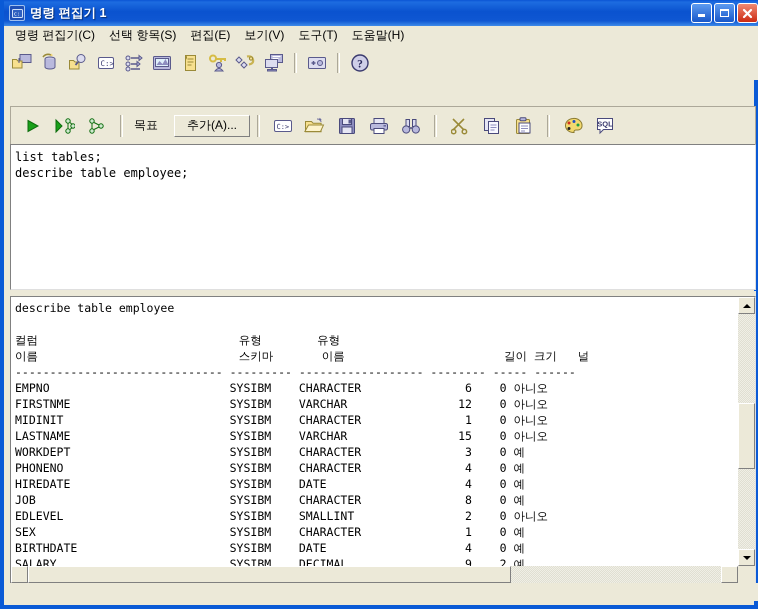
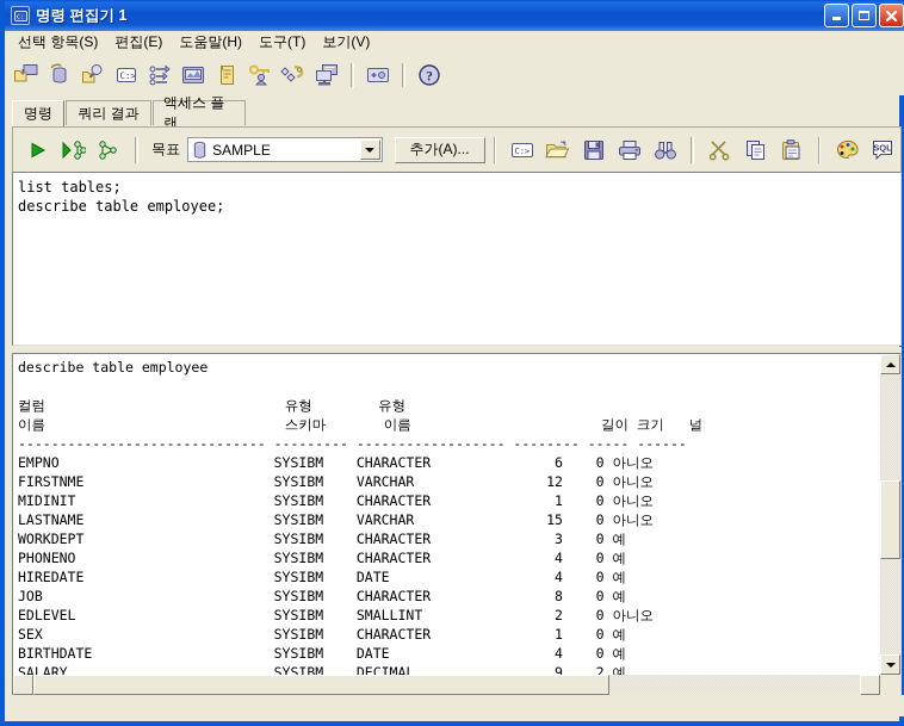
  명령 편집기 1
- 명령 편집기(C)
  선택 항목(S)
  편집(E)
- 보기(V)
+ 도움말(H)
  도구(T)
- 도움말(H)
+ 보기(V)
  C:>
  ?
+ 명령
+ 쿼리 결과
+ 액세스 플랜
  목표
+ SAMPLE
  추가(A)...
  C:>
  SQL
  list tables;
  describe table employee;
  describe table employee
  컬럼 유형 유형
  이름 스키마 이름 길이 크기 널
  ------------------------------ --------- ------------------ -------- ----- ------
  EMPNO SYSIBM CHARACTER 6 0 아니오
  FIRSTNME SYSIBM VARCHAR 12 0 아니오
  MIDINIT SYSIBM CHARACTER 1 0 아니오
  LASTNAME SYSIBM VARCHAR 15 0 아니오
  WORKDEPT SYSIBM CHARACTER 3 0 예
  PHONENO SYSIBM CHARACTER 4 0 예
  HIREDATE SYSIBM DATE 4 0 예
  JOB SYSIBM CHARACTER 8 0 예
  EDLEVEL SYSIBM SMALLINT 2 0 아니오
  SEX SYSIBM CHARACTER 1 0 예
  BIRTHDATE SYSIBM DATE 4 0 예
  SALARY SYSIBM DECIMAL 9 2 예
